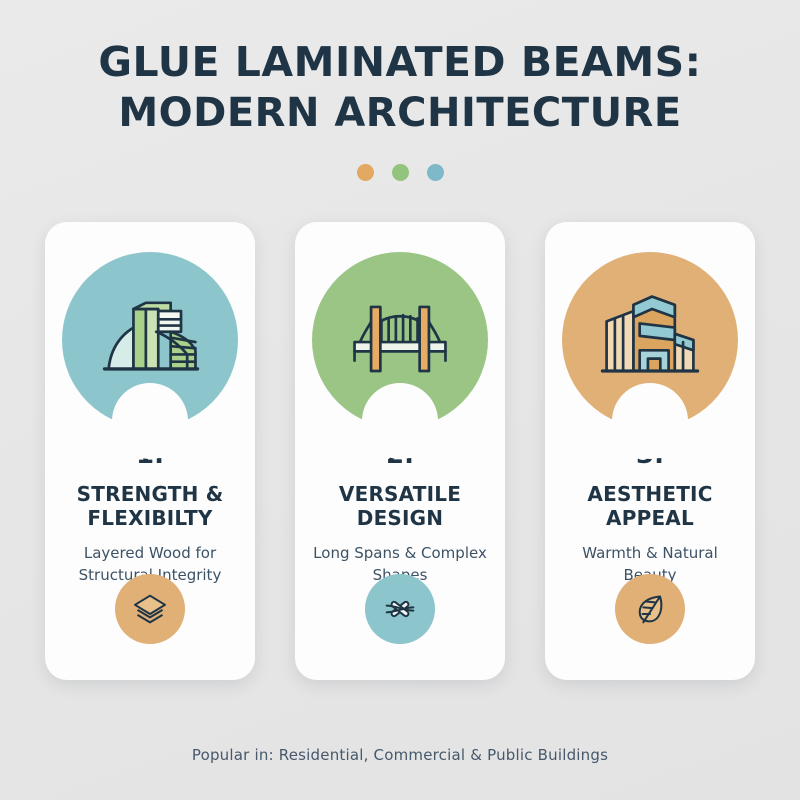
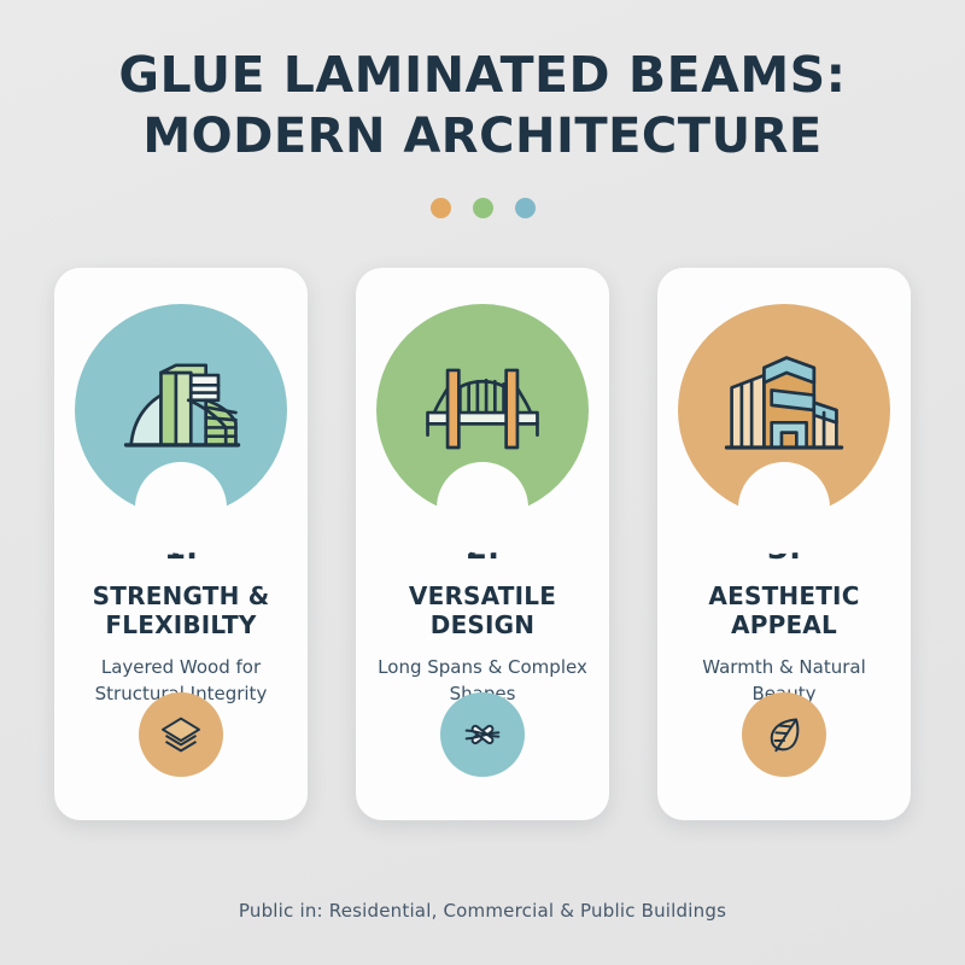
  GLUE LAMINATED BEAMS:
  MODERN ARCHITECTURE
  STRENGTH & FLEXIBILTY
  Layered Wood for Structurntegrity
  VERSATILE DESIGN
  Long Spans & Complex Shes
  AESTHETIC APPEAL
  Warmth & Natural Bety
- Popular in: Residential, Commercial & Public Buildings
+ Public in: Residential, Commercial & Public Buildings
